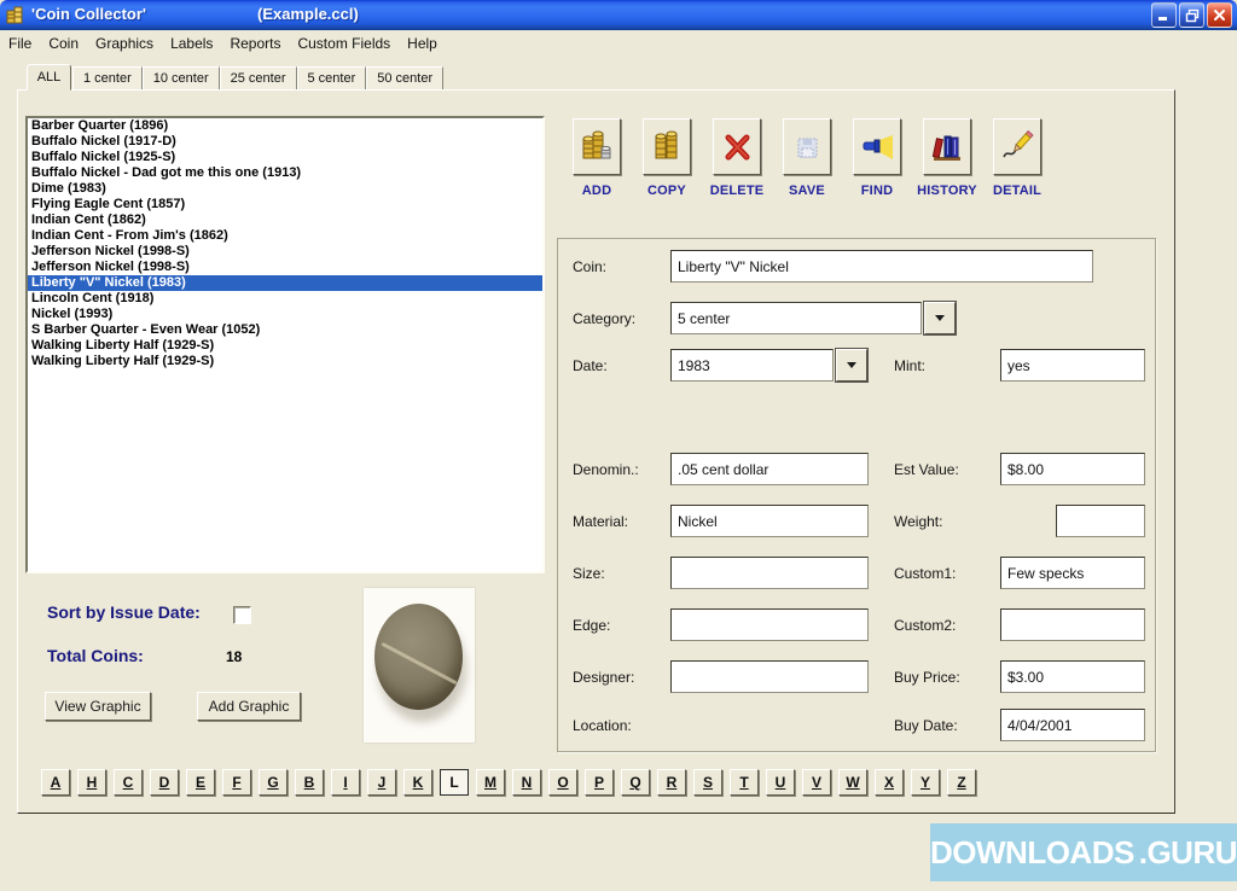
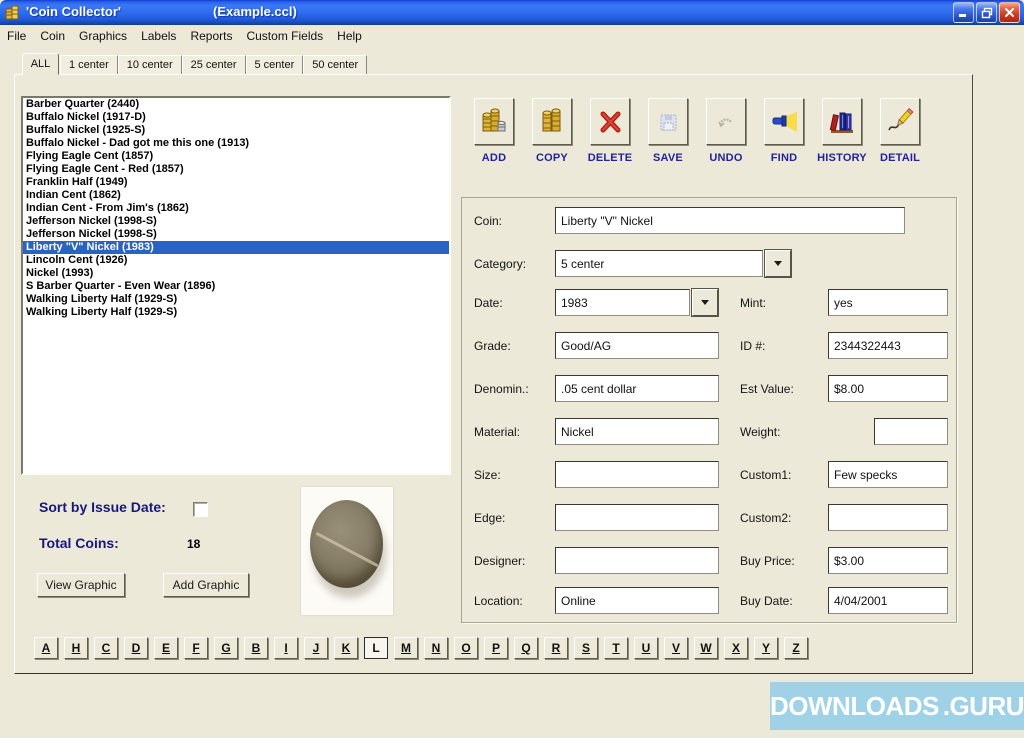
  'Coin Collector'
  (Example.ccl)
  File
  Coin
  Graphics
  Labels
  Reports
  Custom Fields
  Help
  ALL
  1 center
  10 center
  25 center
  5 center
  50 center
- Barber Quarter (1896)
+ Barber Quarter (2440)
  Buffalo Nickel (1917-D)
  Buffalo Nickel (1925-S)
  Buffalo Nickel - Dad got me this one (1913)
- Dime (1983)
  Flying Eagle Cent (1857)
+ Flying Eagle Cent - Red (1857)
+ Franklin Half (1949)
  Indian Cent (1862)
  Indian Cent - From Jim's (1862)
  Jefferson Nickel (1998-S)
  Jefferson Nickel (1998-S)
  Liberty "V" Nickel (1983)
- Lincoln Cent (1918)
+ Lincoln Cent (1926)
  Nickel (1993)
- S Barber Quarter - Even Wear (1052)
+ S Barber Quarter - Even Wear (1896)
  Walking Liberty Half (1929-S)
  Walking Liberty Half (1929-S)
  ADD
  COPY
  DELETE
  SAVE
+ UNDO
  FIND
  HISTORY
  DETAIL
  Coin:
  Liberty "V" Nickel
  Category:
  5 center
  Date:
  1983
  Mint:
  yes
+ Grade:
+ Good/AG
+ ID #:
+ 2344322443
  Denomin.:
  .05 cent dollar
  Est Value:
  $8.00
  Material:
  Nickel
  Weight:
  Size:
  Custom1:
  Few specks
  Edge:
  Custom2:
  Designer:
  Buy Price:
  $3.00
  Location:
+ Online
  Buy Date:
  4/04/2001
  Sort by Issue Date:
  Total Coins:
  18
  View Graphic
  Add Graphic
  A
  H
  C
  D
  E
  F
  G
  B
  I
  J
  K
  L
  M
  N
  O
  P
  Q
  R
  S
  T
  U
  V
  W
  X
  Y
  Z
  DOWNLOADS
  .GURU
